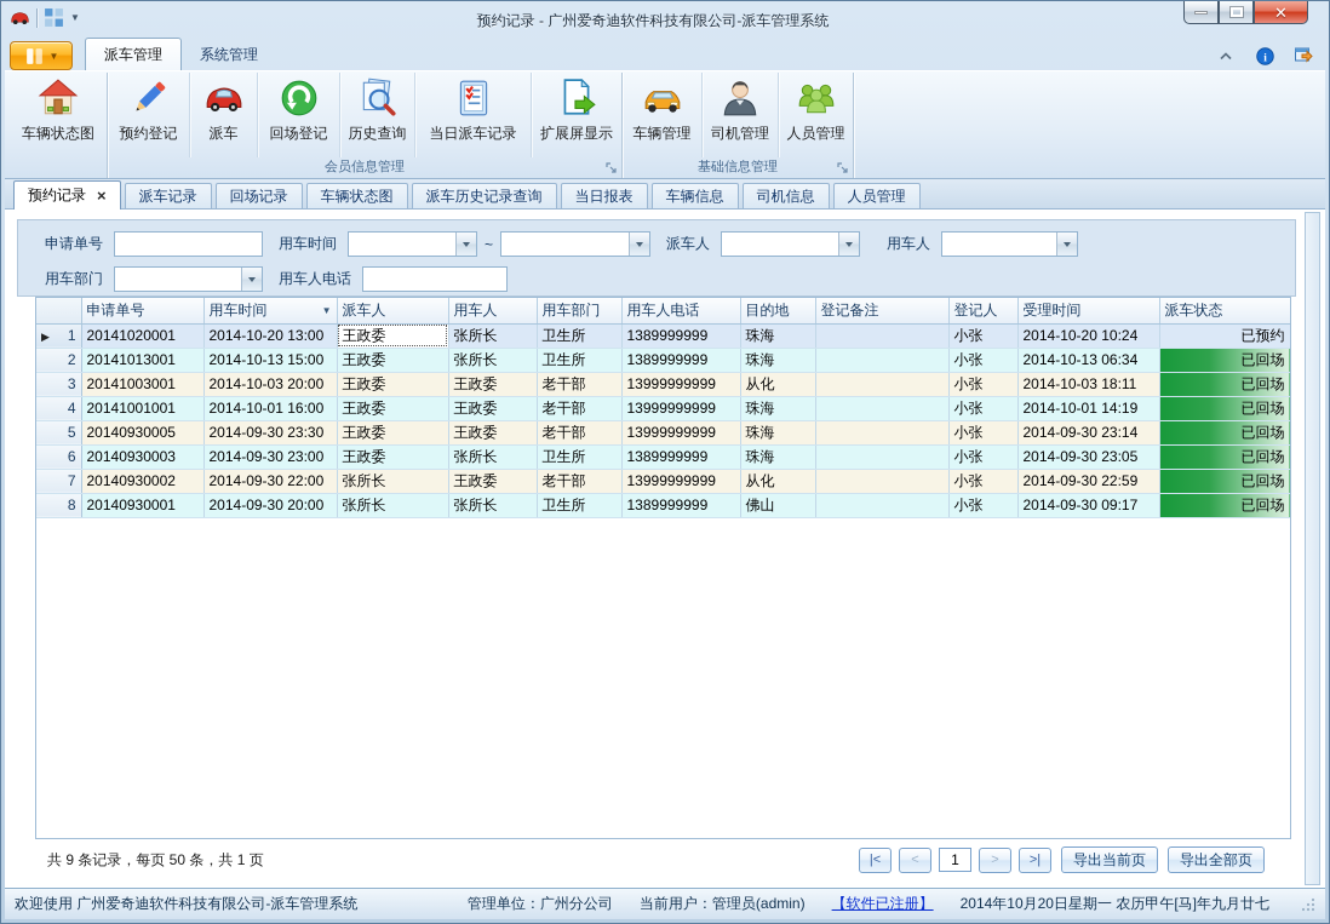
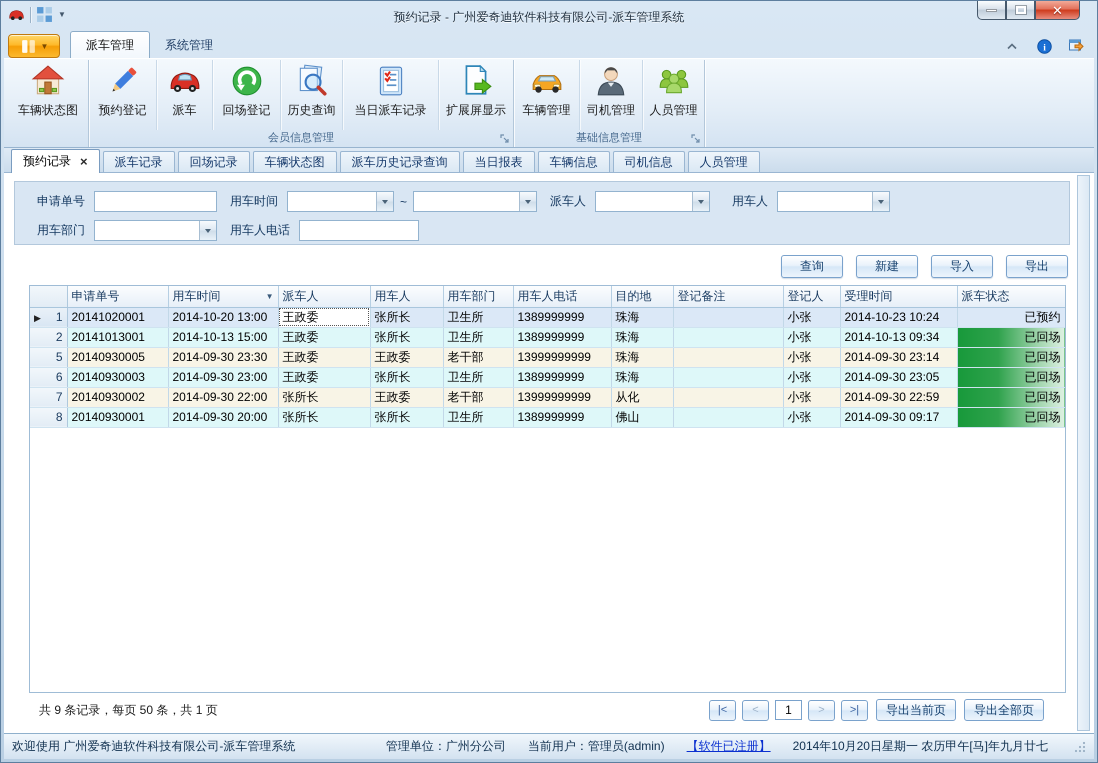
  ▼
  预约记录 - 广州爱奇迪软件科技有限公司-派车管理系统
  ✕
  ▼
  派车管理
  系统管理
  i
  车辆状态图
  预约登记
  派车
  回场登记
  历史查询
  当日派车记录
  扩展屏显示
  会员信息管理
  车辆管理
  司机管理
  人员管理
  基础信息管理
  预约记录
  ×
  派车记录
  回场记录
  车辆状态图
  派车历史记录查询
  当日报表
  车辆信息
  司机信息
  人员管理
  申请单号
  用车时间
  ~
  派车人
  用车人
  用车部门
  用车人电话
+ 查询
+ 新建
+ 导入
+ 导出
  	申请单号	用车时间 ▼	派车人	用车人	用车部门	用车人电话	目的地	登记备注	登记人	受理时间	派车状态
- ▶ 1	20141020001	2014-10-20 13:00	王政委	张所长	卫生所	1389999999	珠海		小张	2014-10-20 10:24	已预约
+ ▶ 1	20141020001	2014-10-20 13:00	王政委	张所长	卫生所	1389999999	珠海		小张	2014-10-23 10:24	已预约
- 2	20141013001	2014-10-13 15:00	王政委	张所长	卫生所	1389999999	珠海		小张	2014-10-13 06:34	已回场
+ 2	20141013001	2014-10-13 15:00	王政委	张所长	卫生所	1389999999	珠海		小张	2014-10-13 09:34	已回场
- 3	20141003001	2014-10-03 20:00	王政委	王政委	老干部	13999999999	从化		小张	2014-10-03 18:11	已回场
- 4	20141001001	2014-10-01 16:00	王政委	王政委	老干部	13999999999	珠海		小张	2014-10-01 14:19	已回场
  5	20140930005	2014-09-30 23:30	王政委	王政委	老干部	13999999999	珠海		小张	2014-09-30 23:14	已回场
  6	20140930003	2014-09-30 23:00	王政委	张所长	卫生所	1389999999	珠海		小张	2014-09-30 23:05	已回场
  7	20140930002	2014-09-30 22:00	张所长	王政委	老干部	13999999999	从化		小张	2014-09-30 22:59	已回场
  8	20140930001	2014-09-30 20:00	张所长	张所长	卫生所	1389999999	佛山		小张	2014-09-30 09:17	已回场
  共 9 条记录，每页 50 条，共 1 页
  |<
  <
  1
  >
  >|
  导出当前页
  导出全部页
  欢迎使用 广州爱奇迪软件科技有限公司-派车管理系统
  管理单位：广州分公司
  当前用户：管理员(admin)
  【软件已注册】
  2014年10月20日星期一 农历甲午[马]年九月廿七
